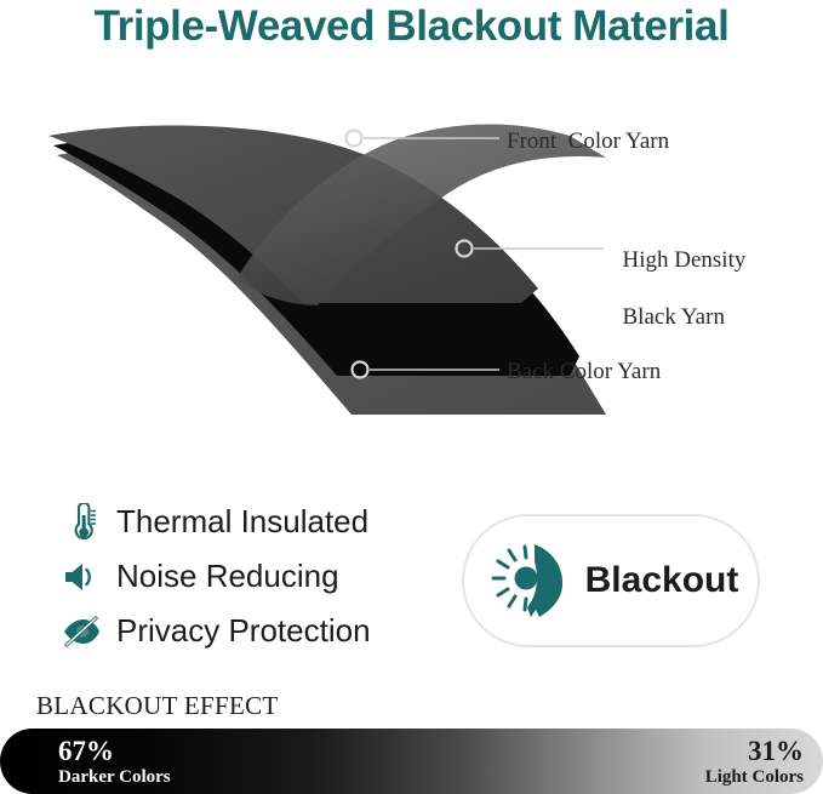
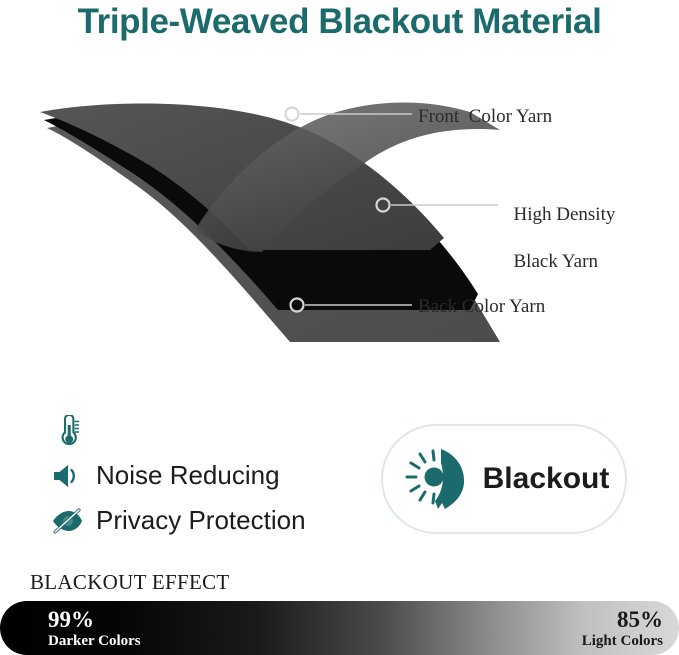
  Triple-Weaved Blackout Material
  Front Color Yarn
  High Density
  Black Yarn
  Back Color Yarn
- Thermal Insulated
  Noise Reducing
  Privacy Protection
  Blackout
  BLACKOUT EFFECT
- 67%
+ 99%
  Darker Colors
- 31%
+ 85%
  Light Colors
